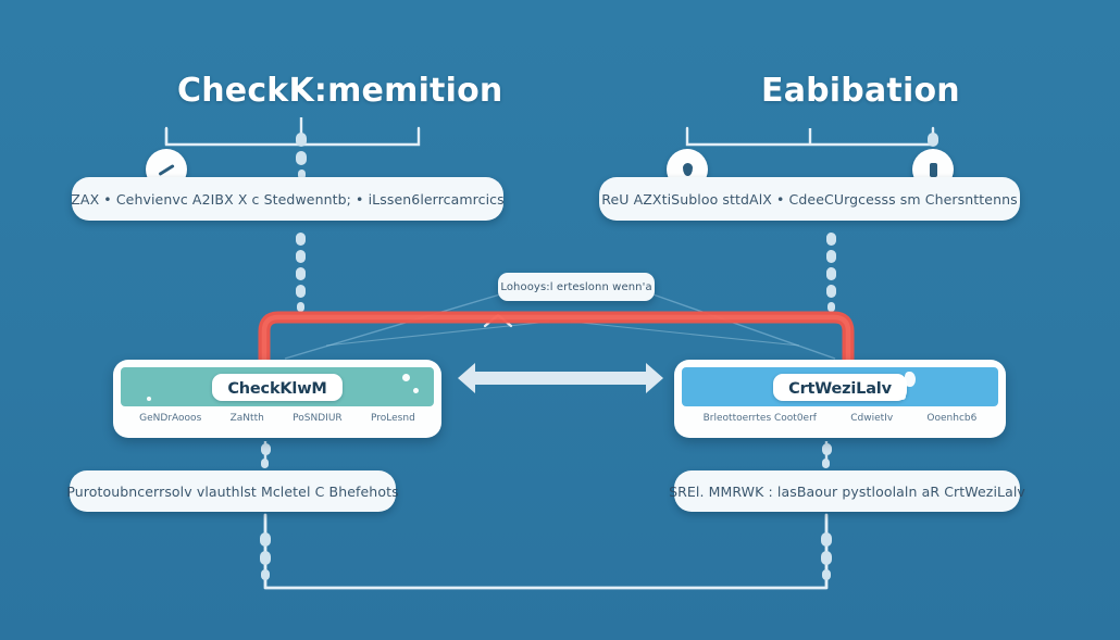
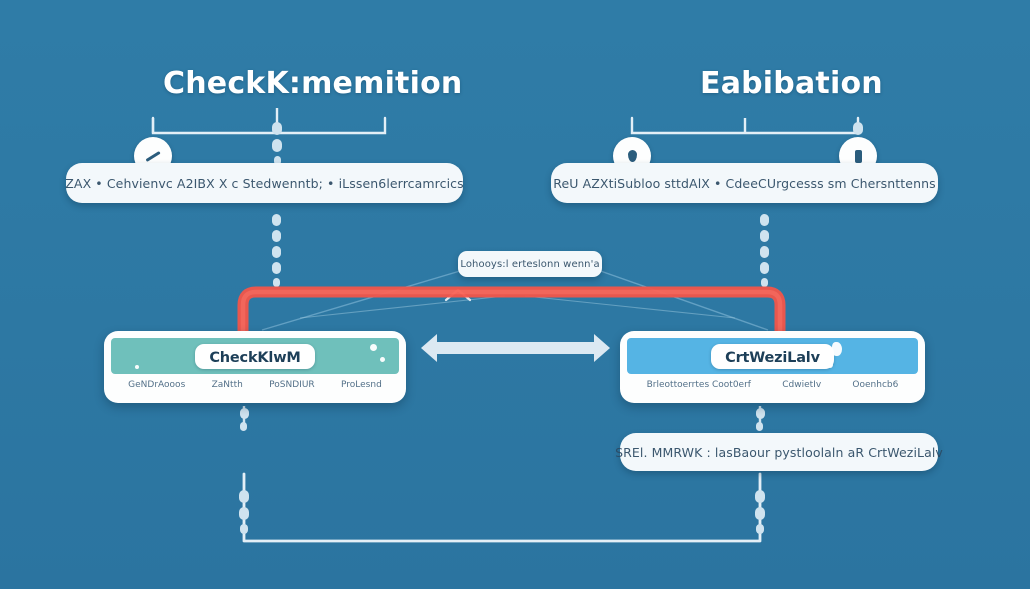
  CheckK:memition
  Eabibation
  ZAX • Cehvienvc A2IBX X c Stedwenntb; • iLssen6lerrcamrcics
  ReU AZXtiSubloo sttdAlX • CdeeCUrgcesss sm Chersnttenns
  Lohooys:l erteslonn wenn'a
- Purotoubncerrsolv vlauthlst Mcletel C Bhefehots
  SREl. MMRWK : lasBaour pystloolaln aR CrtWeziLalv
  CheckKlwM
  GeNDrAooos
  ZaNtth
  PoSNDIUR
  ProLesnd
  CrtWeziLalv
  Brleottoerrtes Coot0erf
  CdwietIv
  Ooenhcb6
